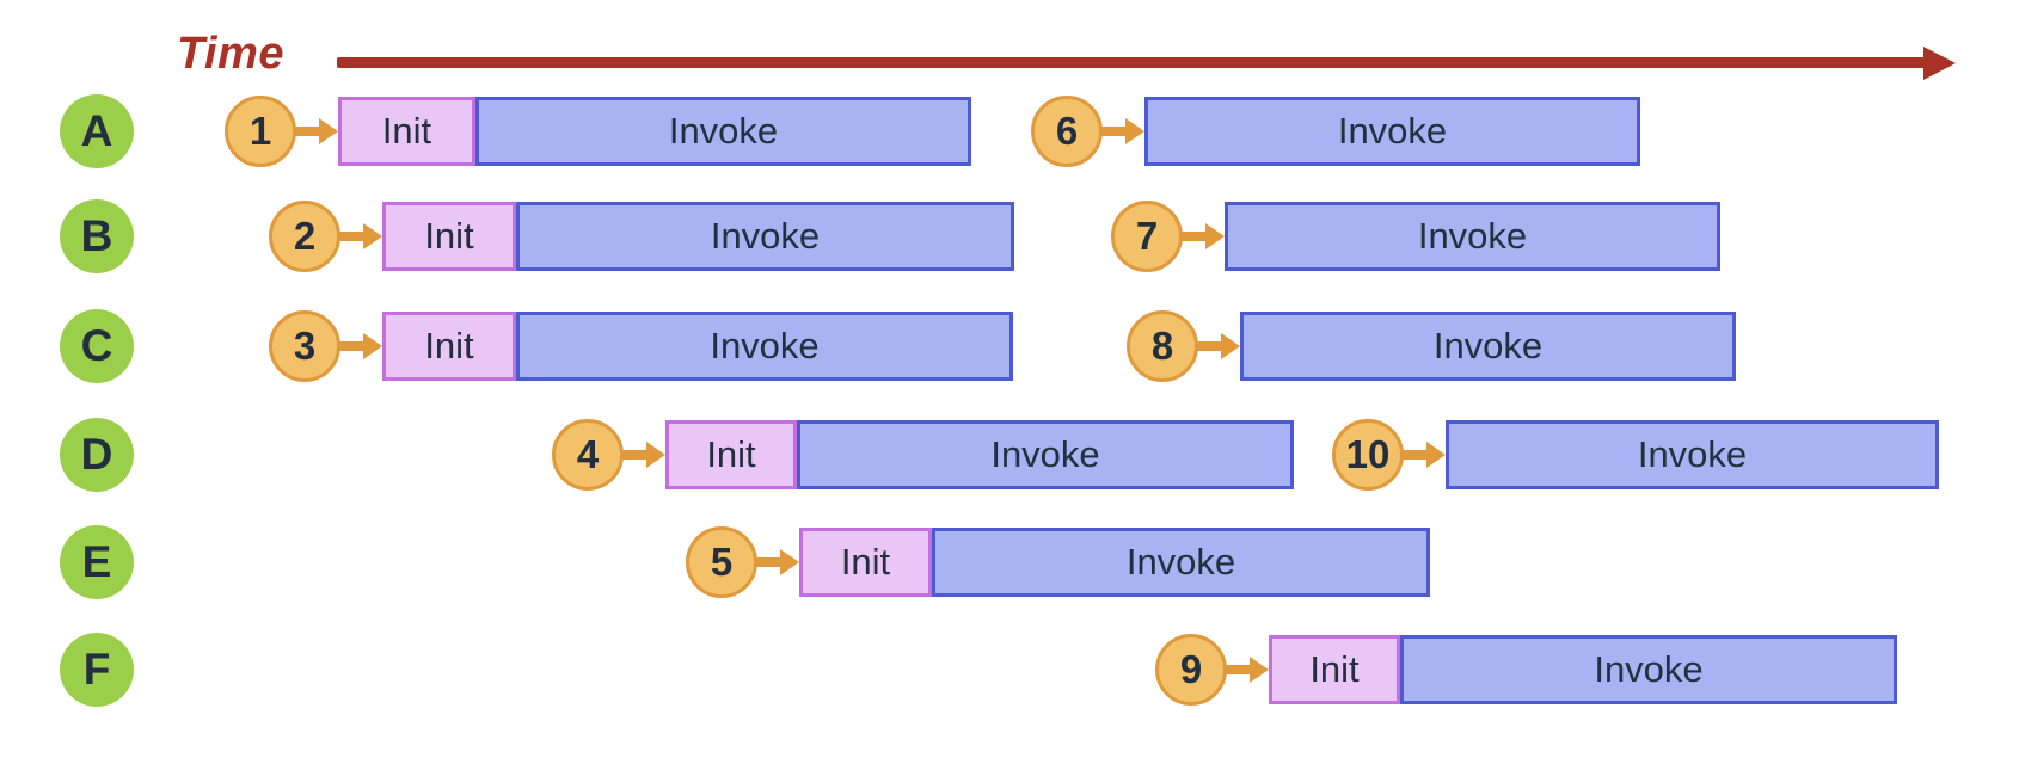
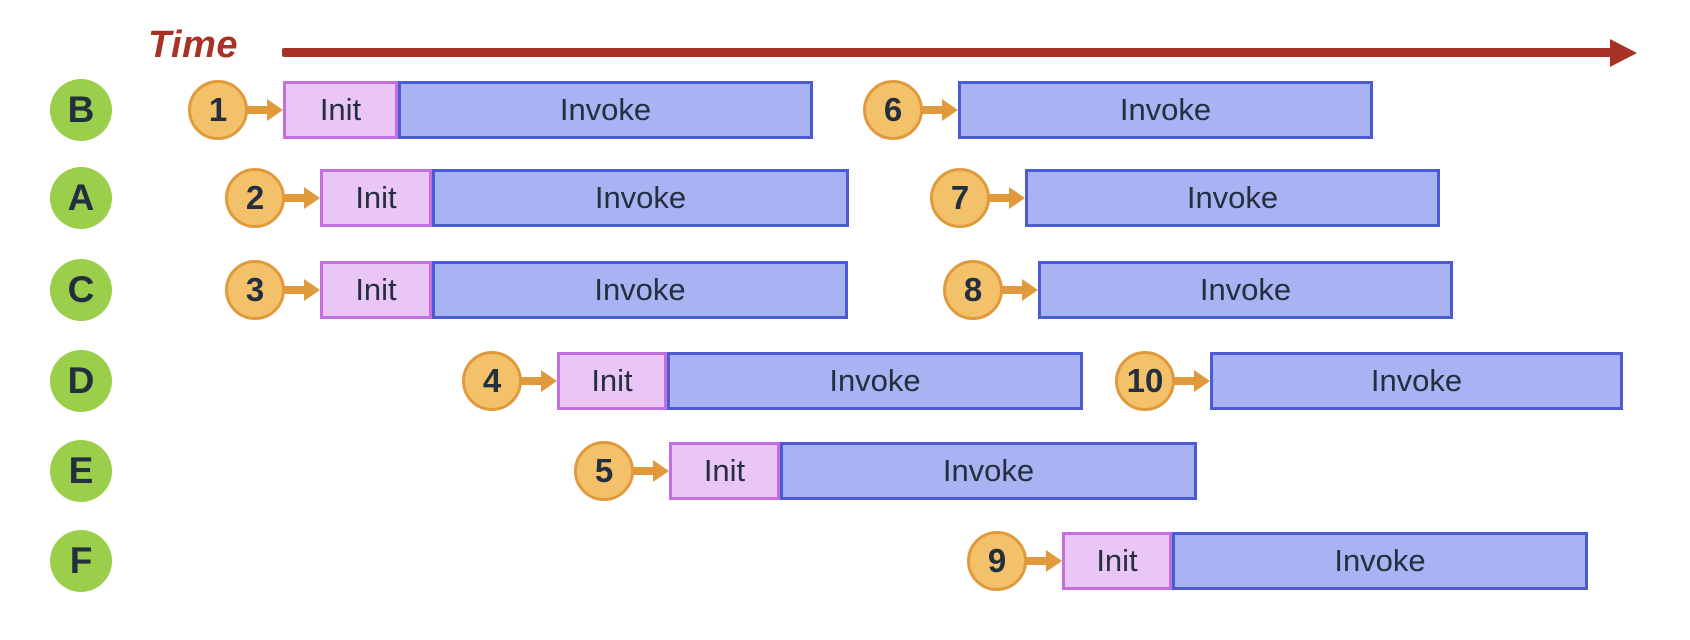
  Time
- A
+ B
  1
  Init
  Invoke
  6
  Invoke
- B
+ A
  2
  Init
  Invoke
  7
  Invoke
  C
  3
  Init
  Invoke
  8
  Invoke
  D
  4
  Init
  Invoke
  10
  Invoke
  E
  5
  Init
  Invoke
  F
  9
  Init
  Invoke
